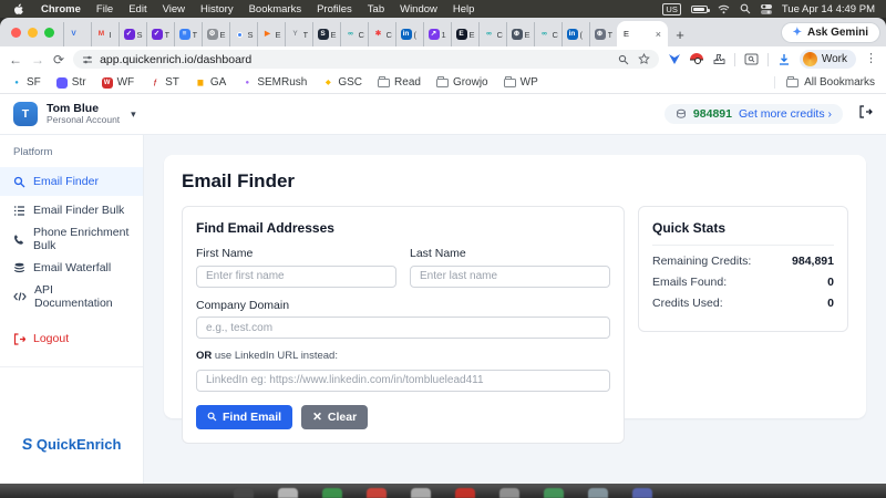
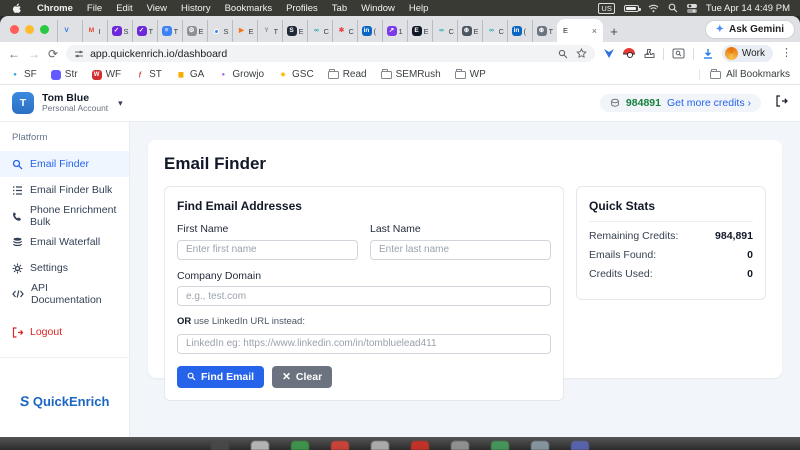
  Chrome
  File
  Edit
  View
  History
  Bookmarks
  Profiles
  Tab
  Window
  Help
  US
  Tue Apr 14 4:49 PM
  I
  S
  T
  T
  E
  S
  E
  T
  E
  C
  C
  (
  1
  E
  C
  E
  C
  (
  T
  E
  ×
  +
  ✦
  Ask Gemini
  ←
  →
  ⟳
  app.quickenrich.io/dashboard
  Work
  ⋮
  SF
  Str
  WF
  ST
  GA
- SEMRush
+ Growjo
  GSC
  Read
- Growjo
+ SEMRush
  WP
  All Bookmarks
  T
  Tom Blue
  Personal Account
  ▾
  984891
  Get more credits ›
  Platform
  Email Finder
  Email Finder Bulk
  Phone Enrichment Bulk
  Email Waterfall
+ Settings
  API Documentation
  Logout
  QuickEnrich
  Email Finder
  Find Email Addresses
  First Name
  Enter first name
  Last Name
  Enter last name
  Company Domain
  e.g., test.com
  OR use LinkedIn URL instead:
  LinkedIn eg: https://www.linkedin.com/in/tombluelead411
  Find Email
  ✕
  Clear
  Quick Stats
  Remaining Credits:
  984,891
  Emails Found:
  0
  Credits Used:
  0
